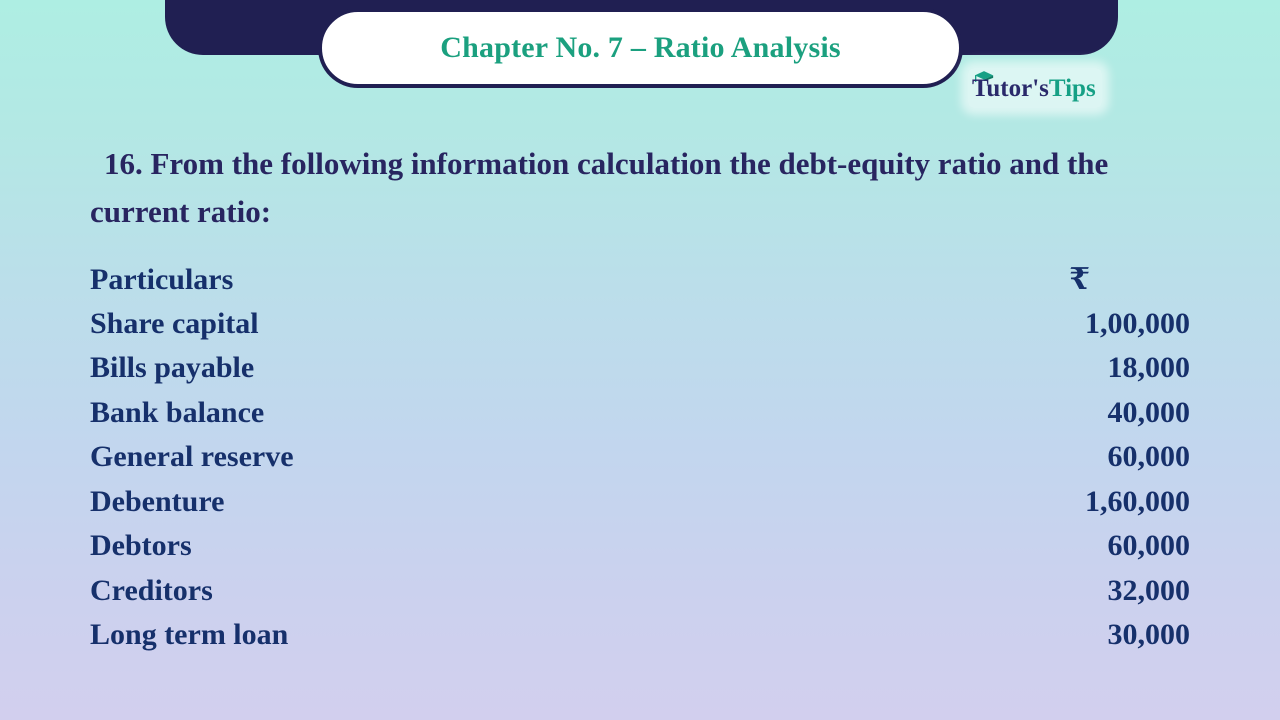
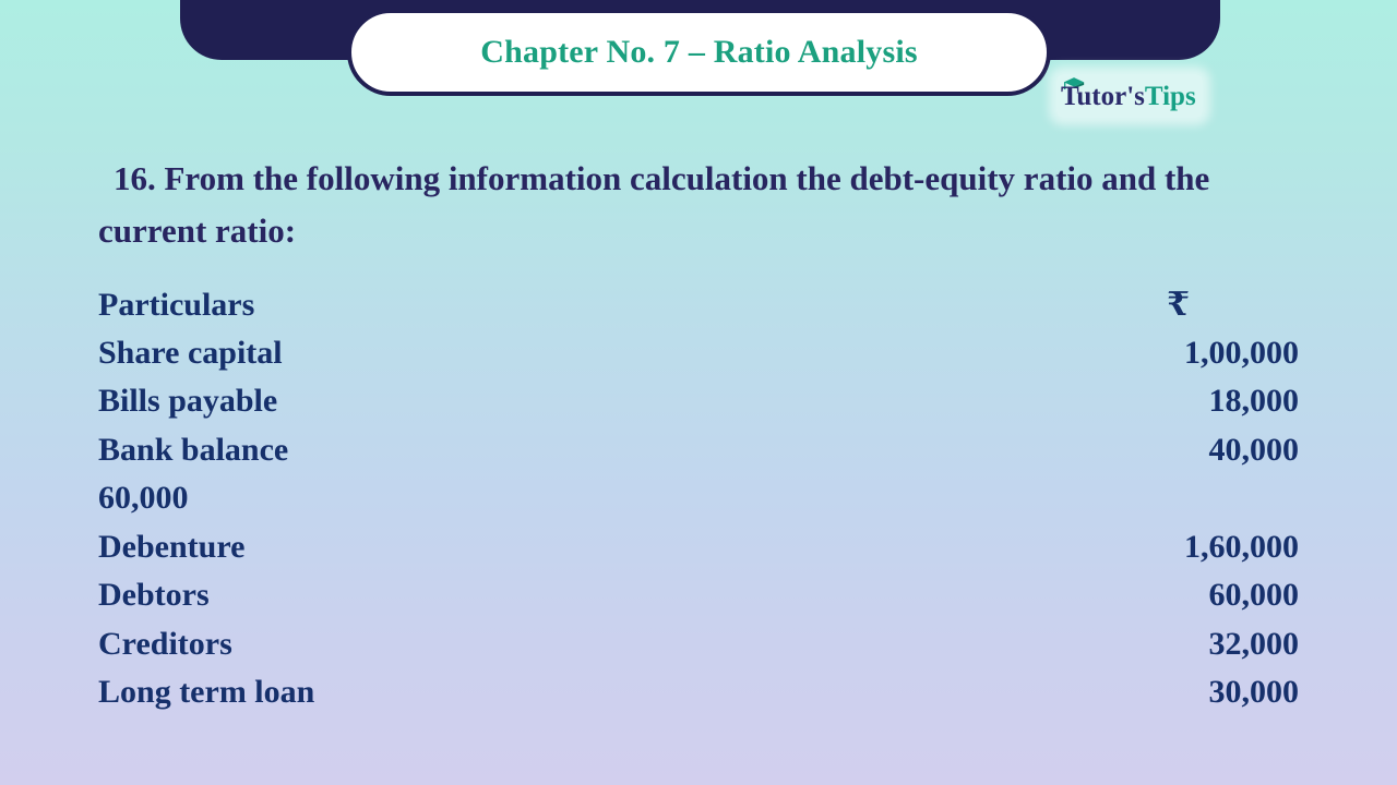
  Chapter No. 7 – Ratio Analysis
  Tutor'sTips
  16. From the following information calculation the debt-equity ratio and the current ratio:
  Particulars
  ₹
  Share capital
  1,00,000
  Bills payable
  18,000
  Bank balance
  40,000
- General reserve
  60,000
  Debenture
  1,60,000
  Debtors
  60,000
  Creditors
  32,000
  Long term loan
  30,000
